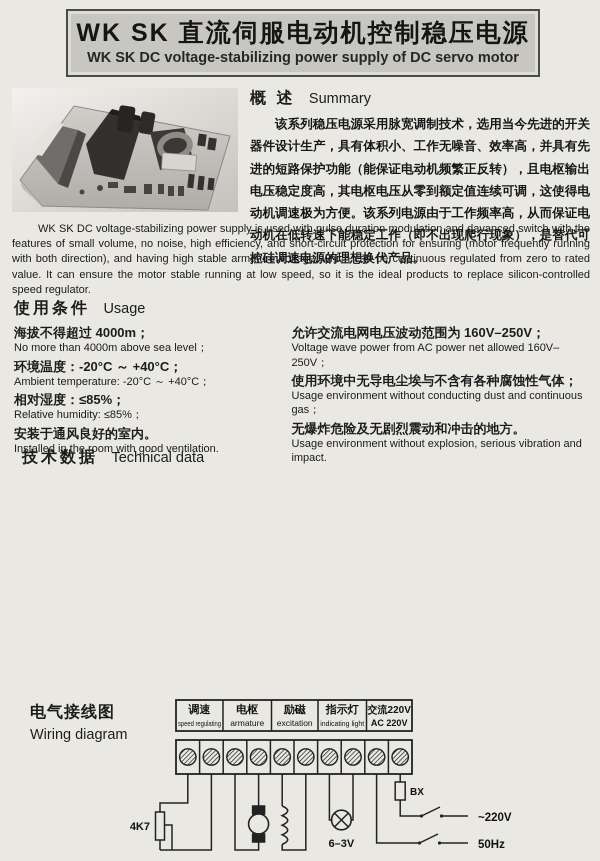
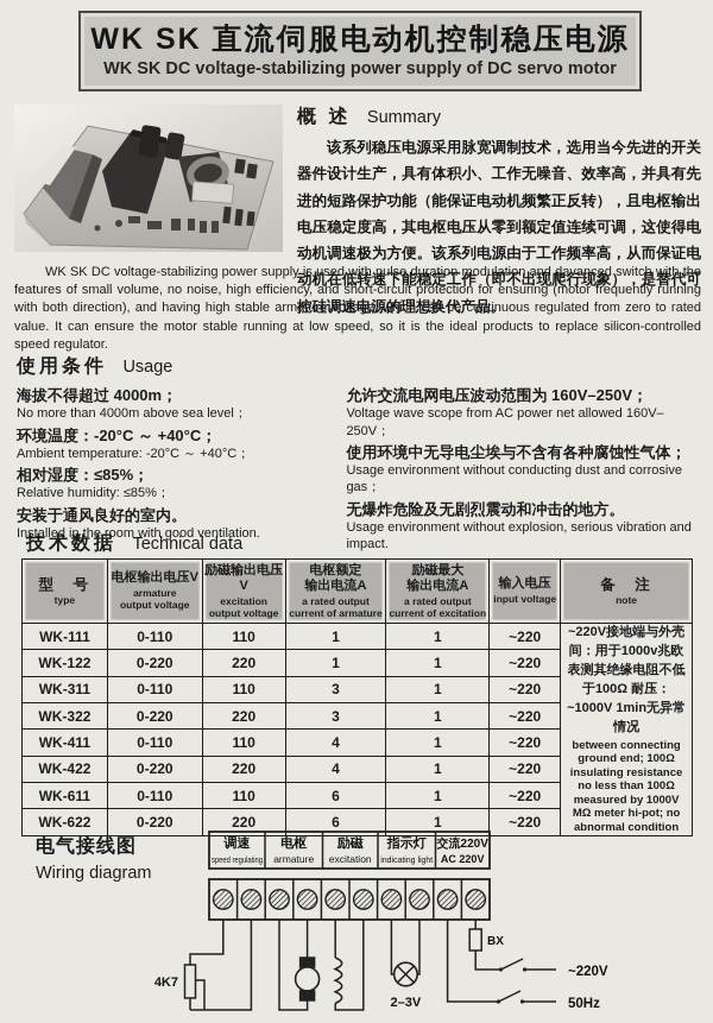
  WK SK 直流伺服电动机控制稳压电源
  WK SK DC voltage-stabilizing power supply of DC servo motor
  概 述 Summary
  该系列稳压电源采用脉宽调制技术，选用当今先进的开关器件设计生产，具有体积小、工作无噪音、效率高，并具有先进的短路保护功能（能保证电动机频繁正反转），且电枢输出电压稳定度高，其电枢电压从零到额定值连续可调，这使得电动机调速极为方便。该系列电源由于工作频率高，从而保证电动机在低转速下能稳定工作（即不出现爬行现象），是替代可控硅调速电源的理想换代产品。
  WK SK DC voltage-stabilizing power supply is used with pulse duration modulation and davanced switch with the features of small volume, no noise, high efficiency, and short-circuit protection for ensuring (motor frequently running with both direction), and having high stable armature voltage, which can be continuous regulated from zero to rated value. It can ensure the motor stable running at low speed, so it is the ideal products to replace silicon-controlled speed regulator.
  使用条件 Usage
  海拔不得超过 4000m；
  No more than 4000m above sea level；
  环境温度：-20°C ～ +40°C；
  Ambient temperature: -20°C ～ +40°C；
  相对湿度：≤85%；
  Relative humidity: ≤85%；
  安装于通风良好的室内。
  Installed in the room with good ventilation.
  允许交流电网电压波动范围为 160V–250V；
- Voltage wave power from AC power net allowed 160V–250V；
+ Voltage wave scope from AC power net allowed 160V–250V；
  使用环境中无导电尘埃与不含有各种腐蚀性气体；
- Usage environment without conducting dust and continuous gas；
+ Usage environment without conducting dust and corrosive gas；
  无爆炸危险及无剧烈震动和冲击的地方。
  Usage environment without explosion, serious vibration and impact.
  技术数据 Technical data
+ 型 号type	电枢输出电压Varmature output voltage	励磁输出电压Vexcitation output voltage	电枢额定 输出电流Aa rated output current of armature	励磁最大 输出电流Aa rated output current of excitation	输入电压input voltage	备 注note
+ WK-111	0-110	110	1	1	~220	~220V接地端与外壳间：用于1000v兆欧表测其绝缘电阻不低于100Ω 耐压：~1000V 1min无异常情况 between connecting ground end; 100Ω insulating resistance no less than 100Ω measured by 1000V MΩ meter hi-pot; no abnormal condition
+ WK-122	0-220	220	1	1	~220
+ WK-311	0-110	110	3	1	~220
+ WK-322	0-220	220	3	1	~220
+ WK-411	0-110	110	4	1	~220
+ WK-422	0-220	220	4	1	~220
+ WK-611	0-110	110	6	1	~220
+ WK-622	0-220	220	6	1	~220
  电气接线图
  Wiring diagram
  调速
  speed regulating
  电枢
  armature
  励磁
  excitation
  指示灯
  indicating light
  交流220V
  AC 220V
  4K7
  BX
- 6–3V
+ 2–3V
  ~220V
  50Hz
